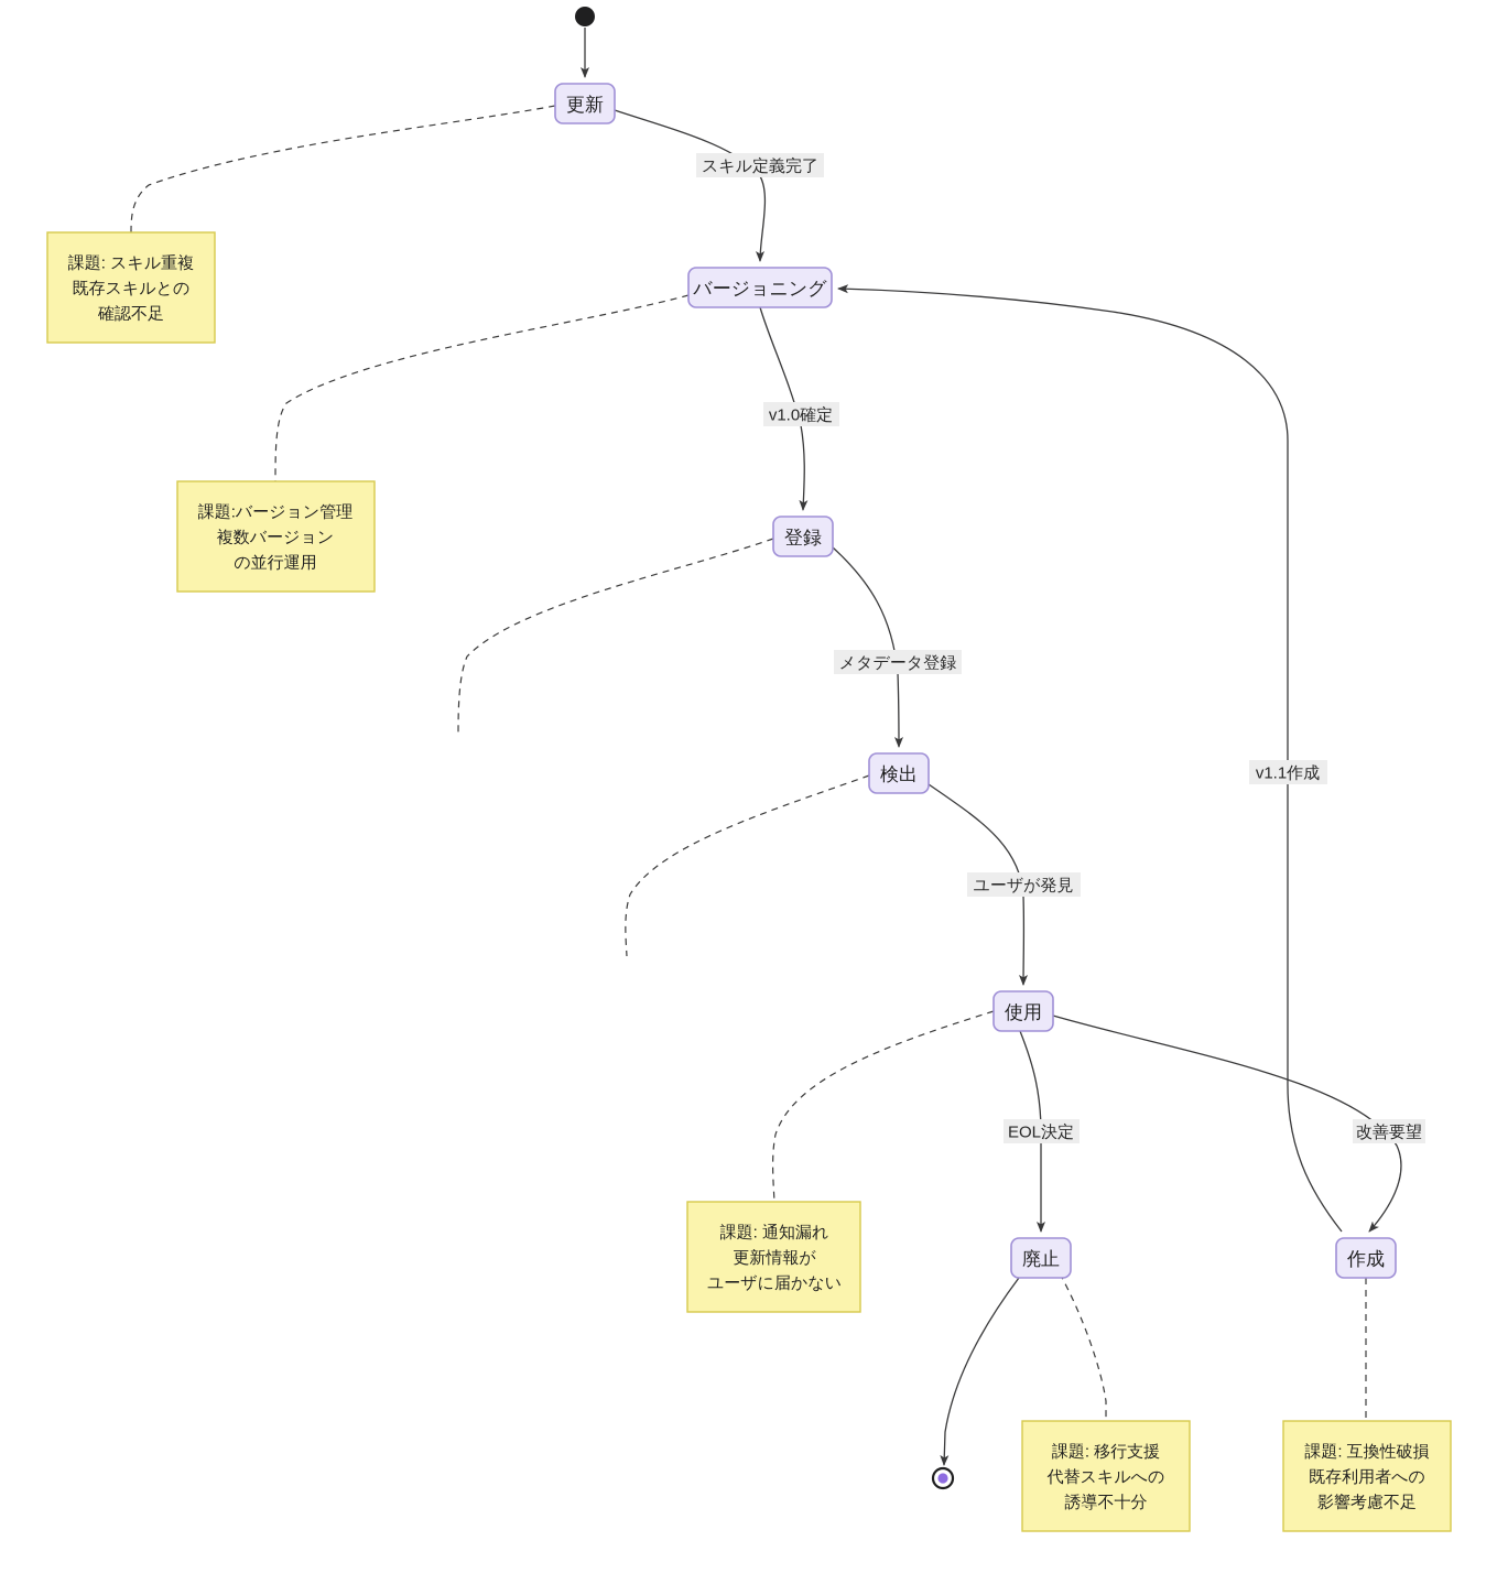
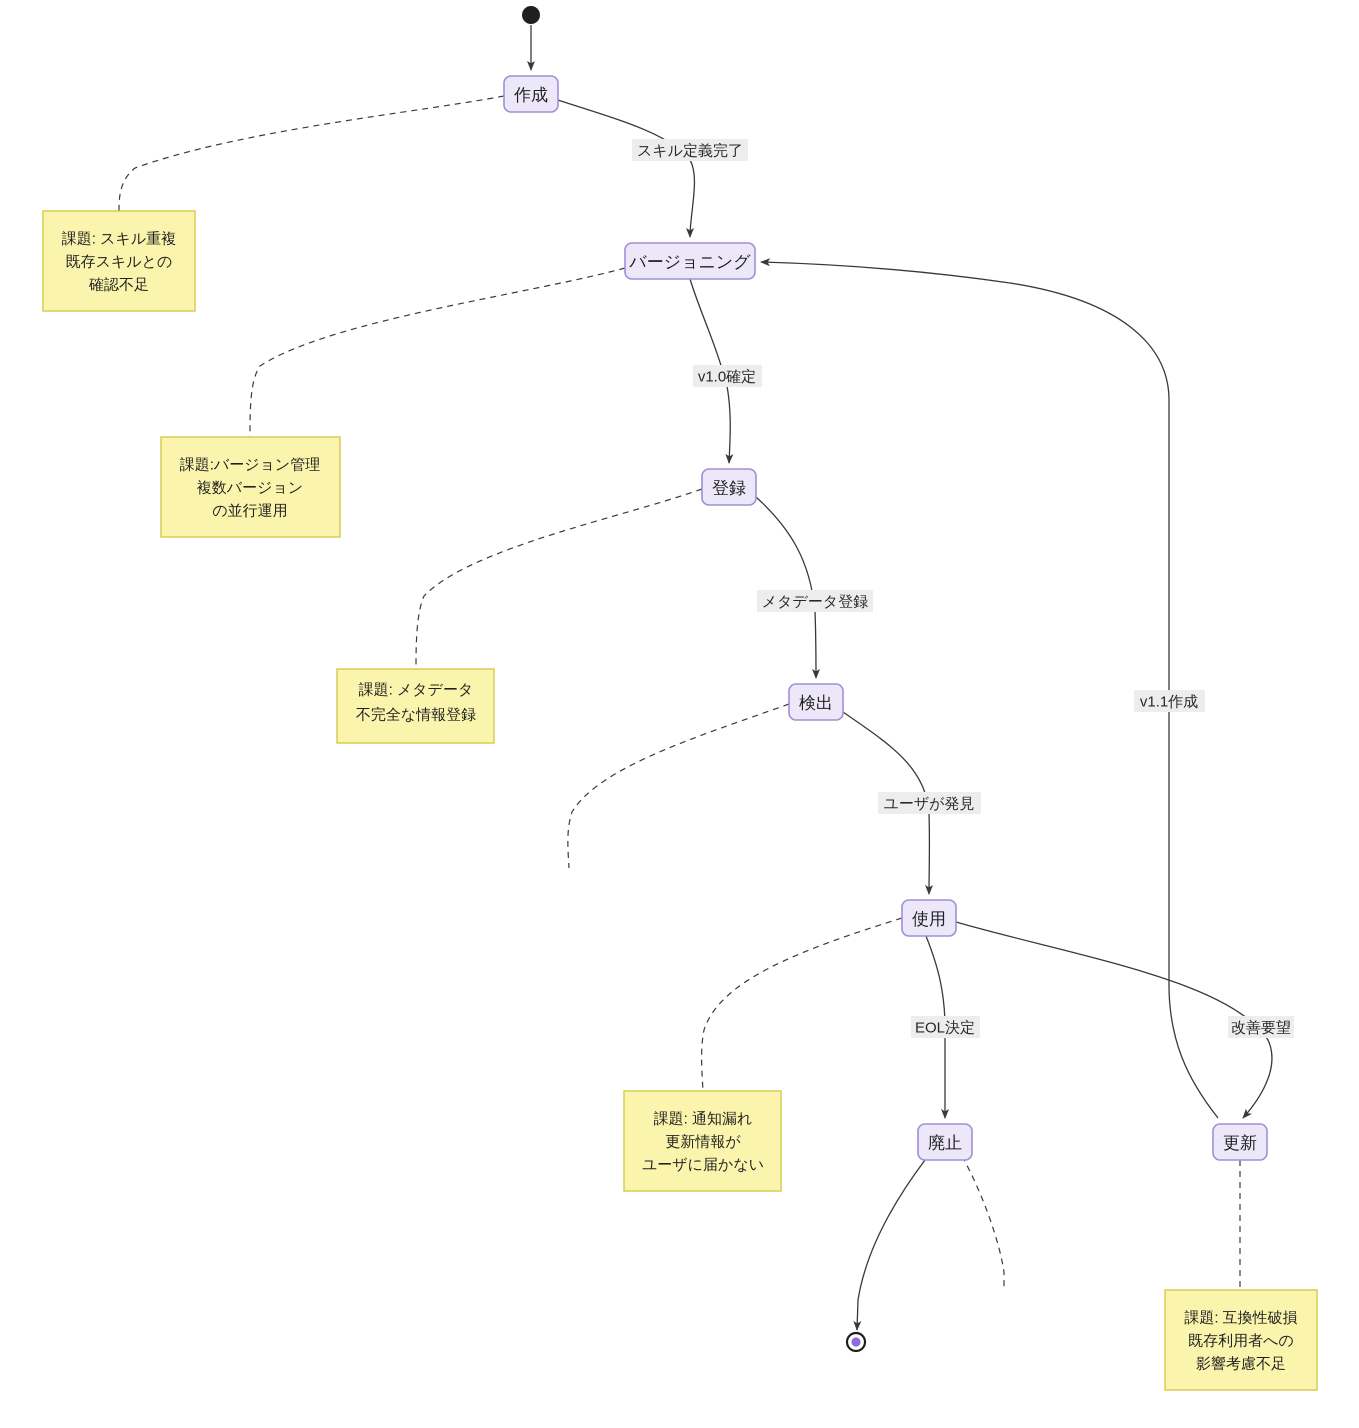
- 更新
+ 作成
  バージョニング
  登録
  検出
  使用
  廃止
- 作成
+ 更新
  スキル定義完了
  v1.0確定
  メタデータ登録
  ユーザが発見
  EOL決定
  改善要望
  v1.1作成
  課題: スキル重複
  既存スキルとの
  確認不足
  課題:バージョン管理
  複数バージョン
  の並行運用
+ 課題: メタデータ
+ 不完全な情報登録
  課題: 通知漏れ
  更新情報が
  ユーザに届かない
- 課題: 移行支援
- 代替スキルへの
- 誘導不十分
  課題: 互換性破損
  既存利用者への
  影響考慮不足
